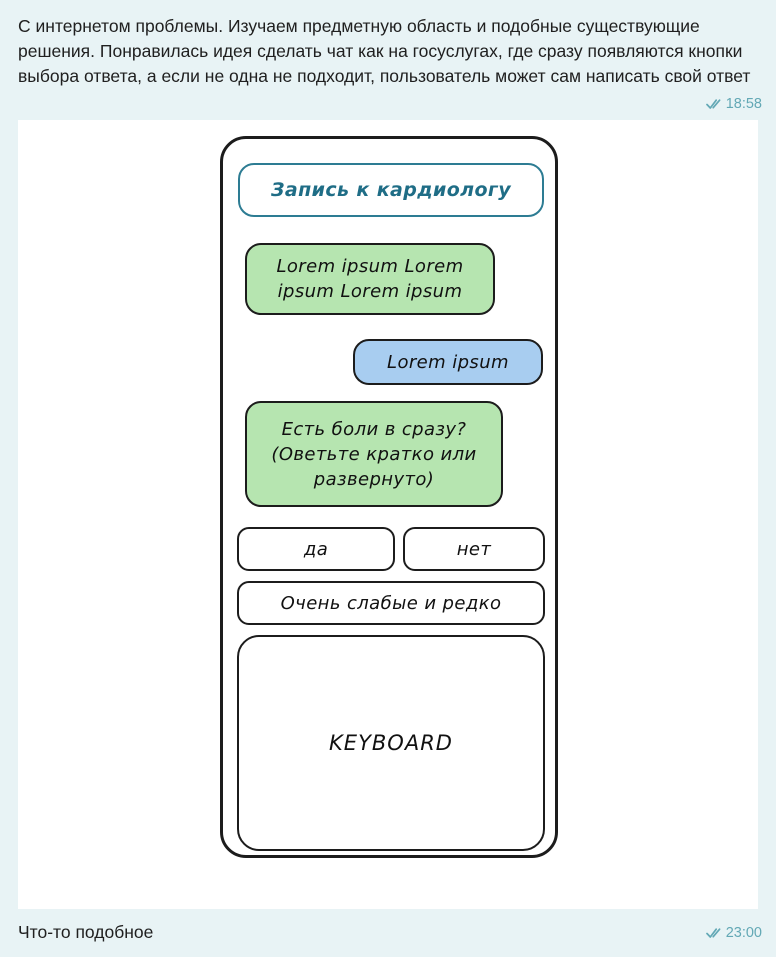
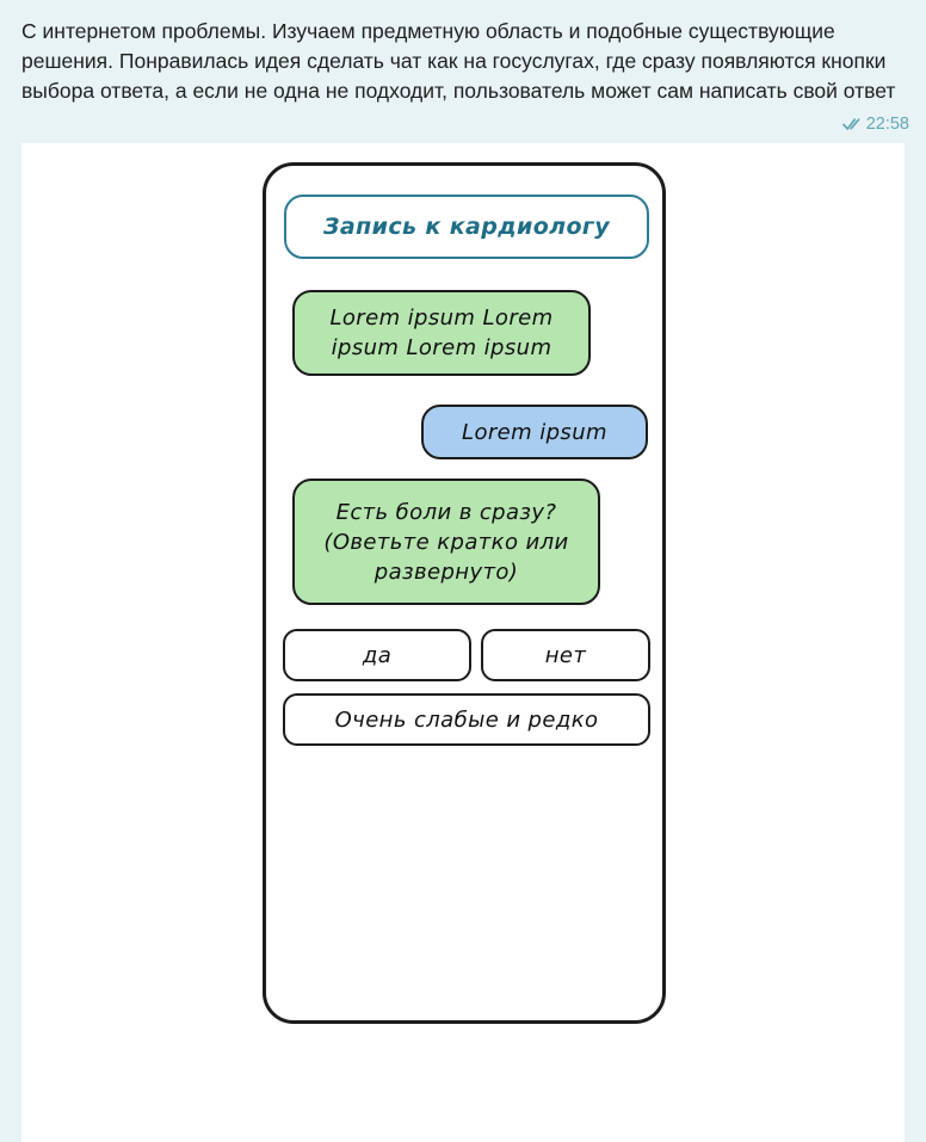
  С интернетом проблемы. Изучаем предметную область и подобные существующие решения. Понравилась идея сделать чат как на госуслугах, где сразу появляются кнопки выбора ответа, а если не одна не подходит, пользователь может сам написать свой ответ
- 18:58
+ 22:58
  Запись к кардиологу
  Lorem ipsum Lorem ipsum Lorem ipsum
  Lorem ipsum
  Есть боли в сразу? (Оветьте кратко или развернуто)
  да
  нет
  Очень слабые и редко
- KEYBOARD
- Что-то подобное
- 23:00
